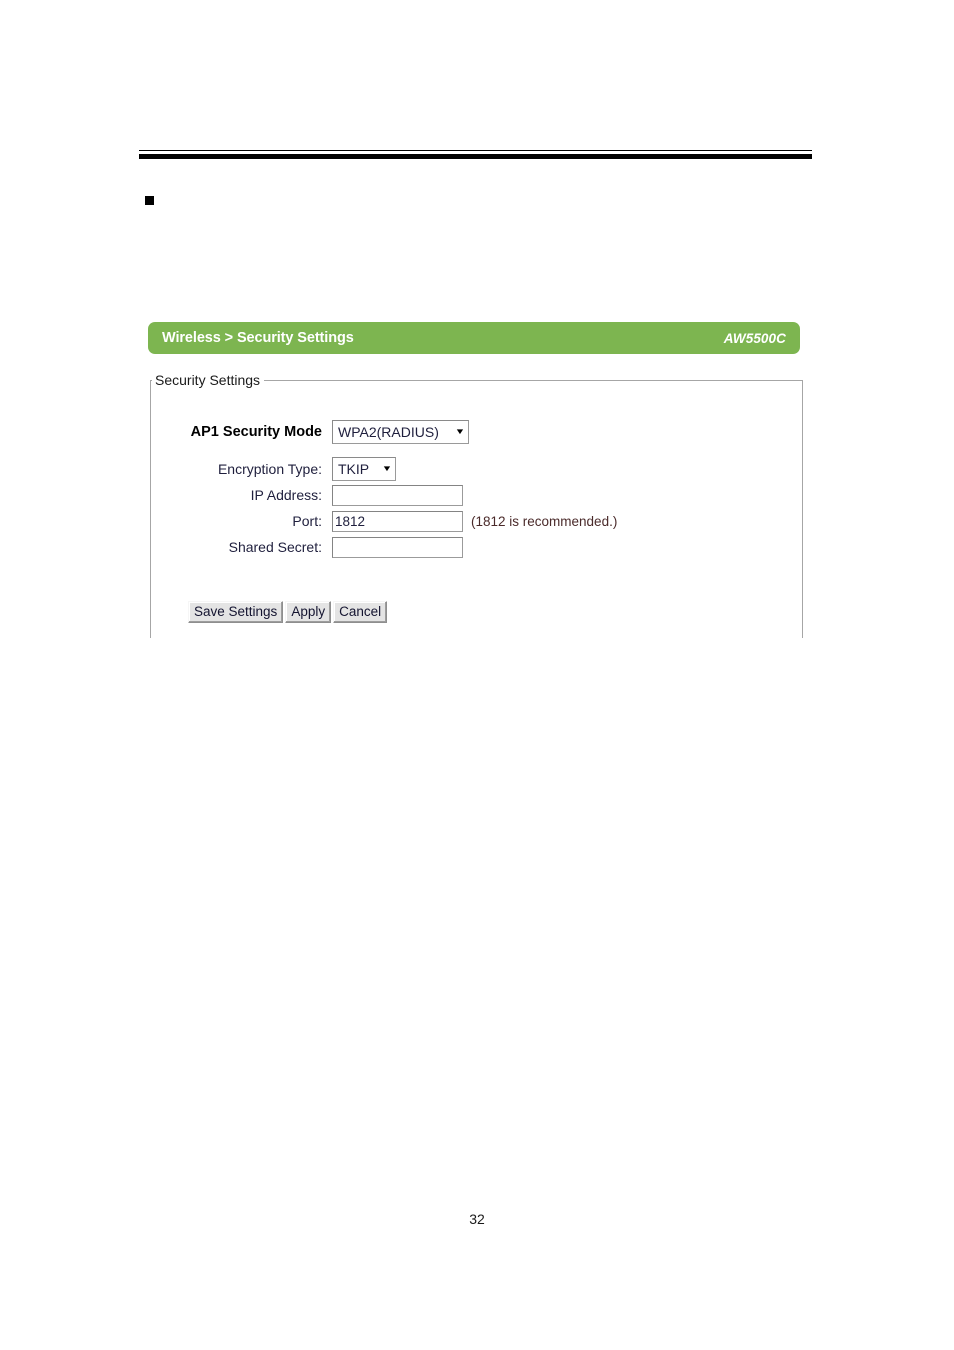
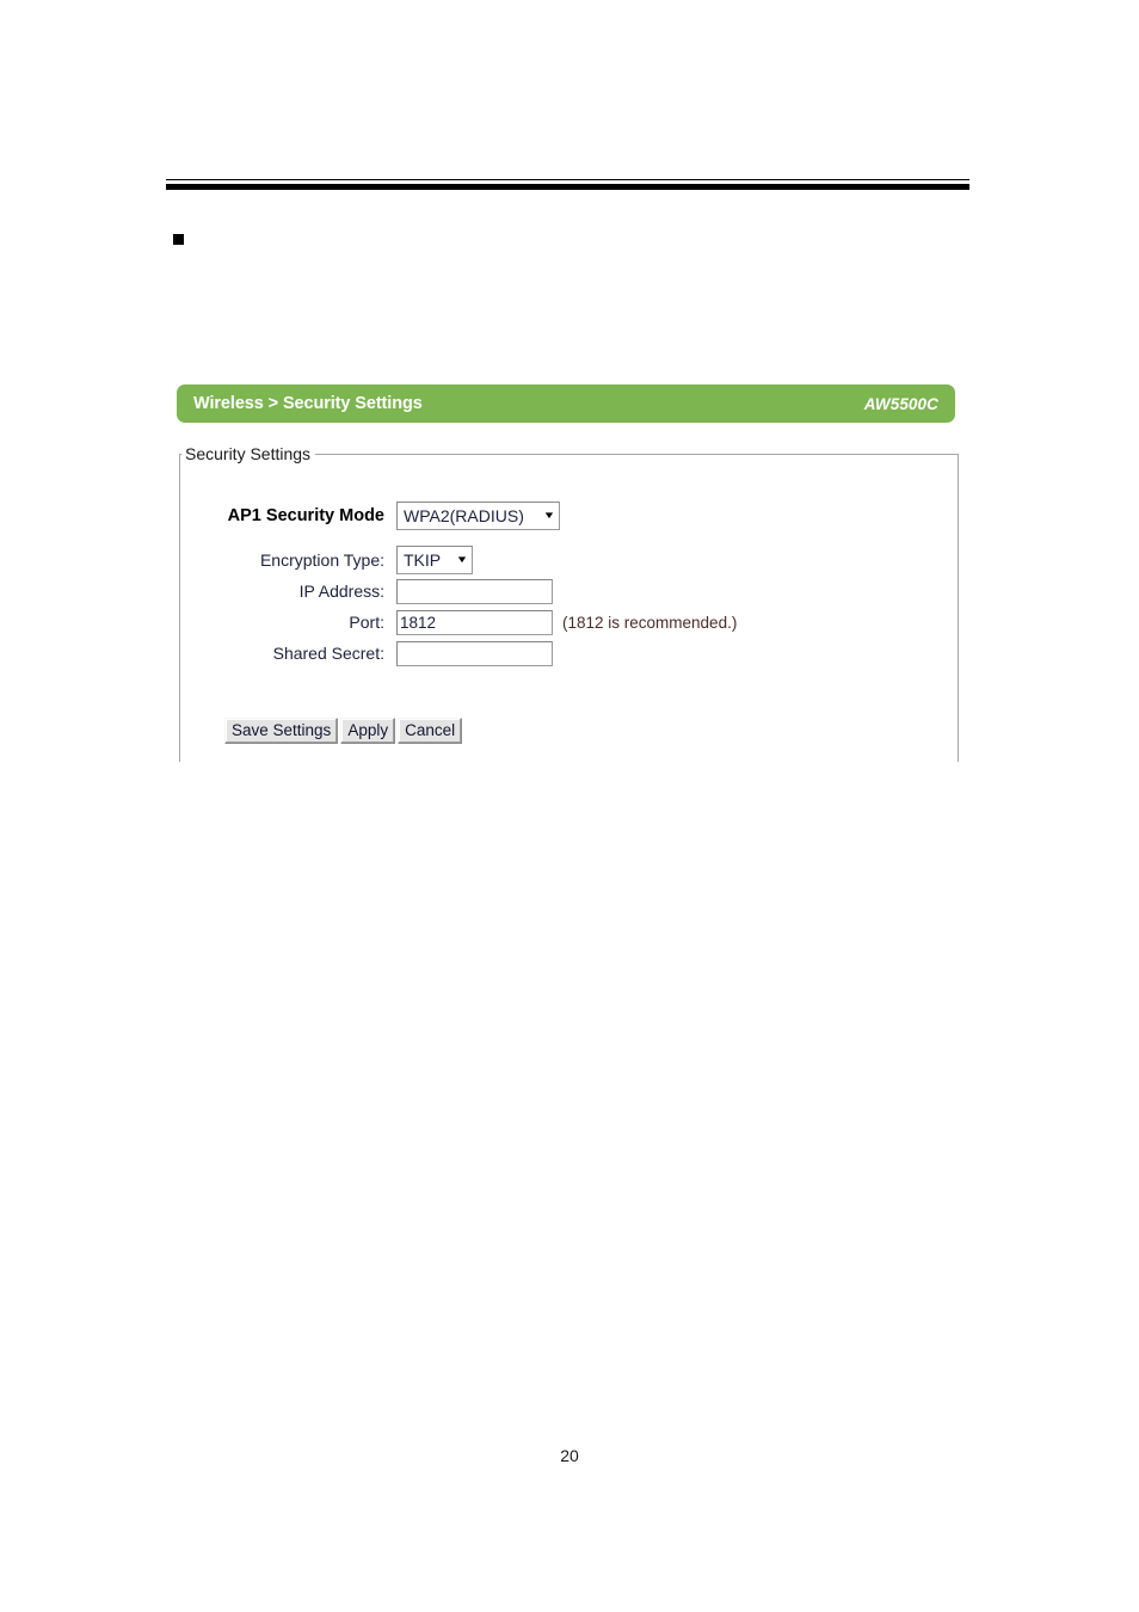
  Wireless > Security Settings
  AW5500C
  Security Settings
  AP1 Security Mode
  WPA2(RADIUS)
  ▼
  Encryption Type:
  TKIP
  ▼
  IP Address:
  Port:
  1812
  (1812 is recommended.)
  Shared Secret:
  Save Settings
  Apply
  Cancel
- 32
+ 20
